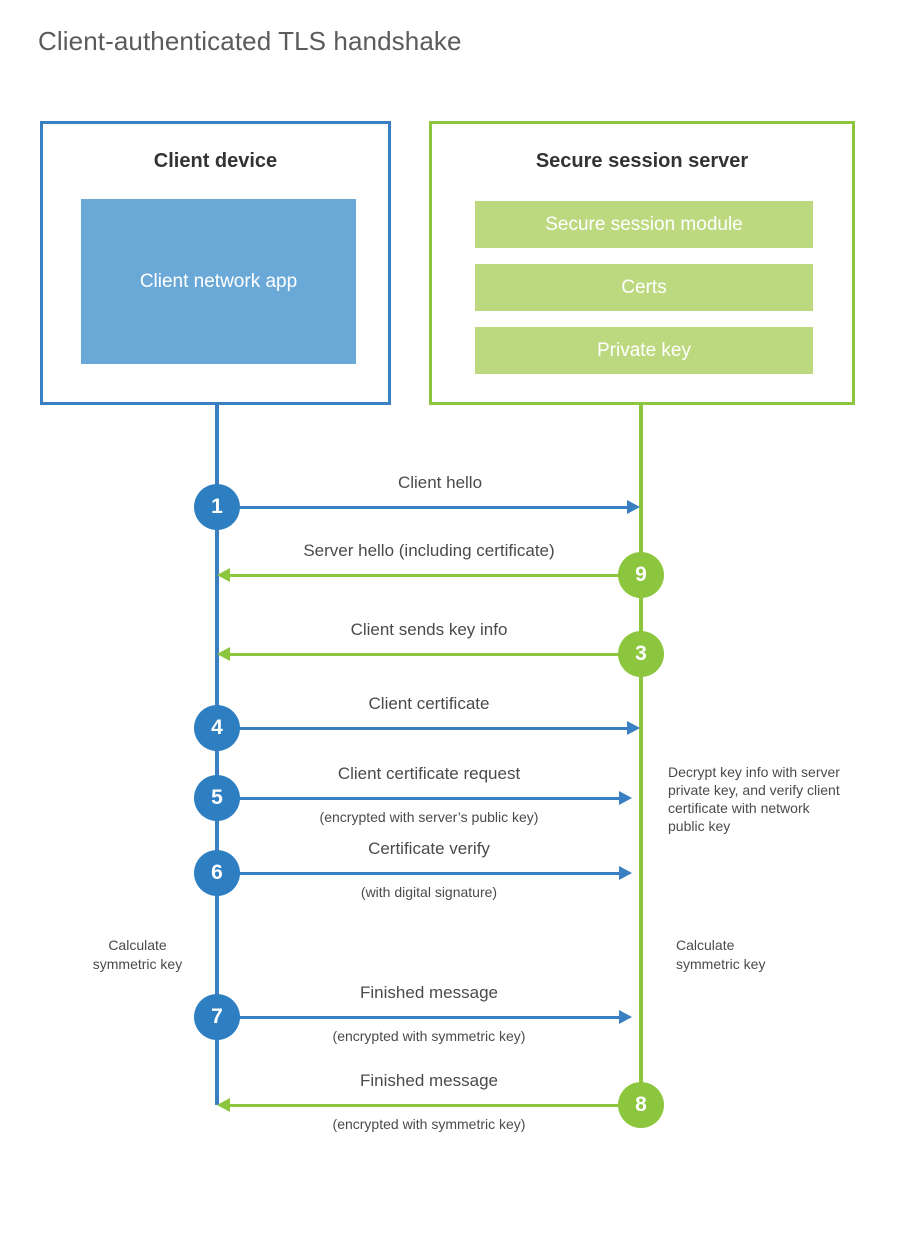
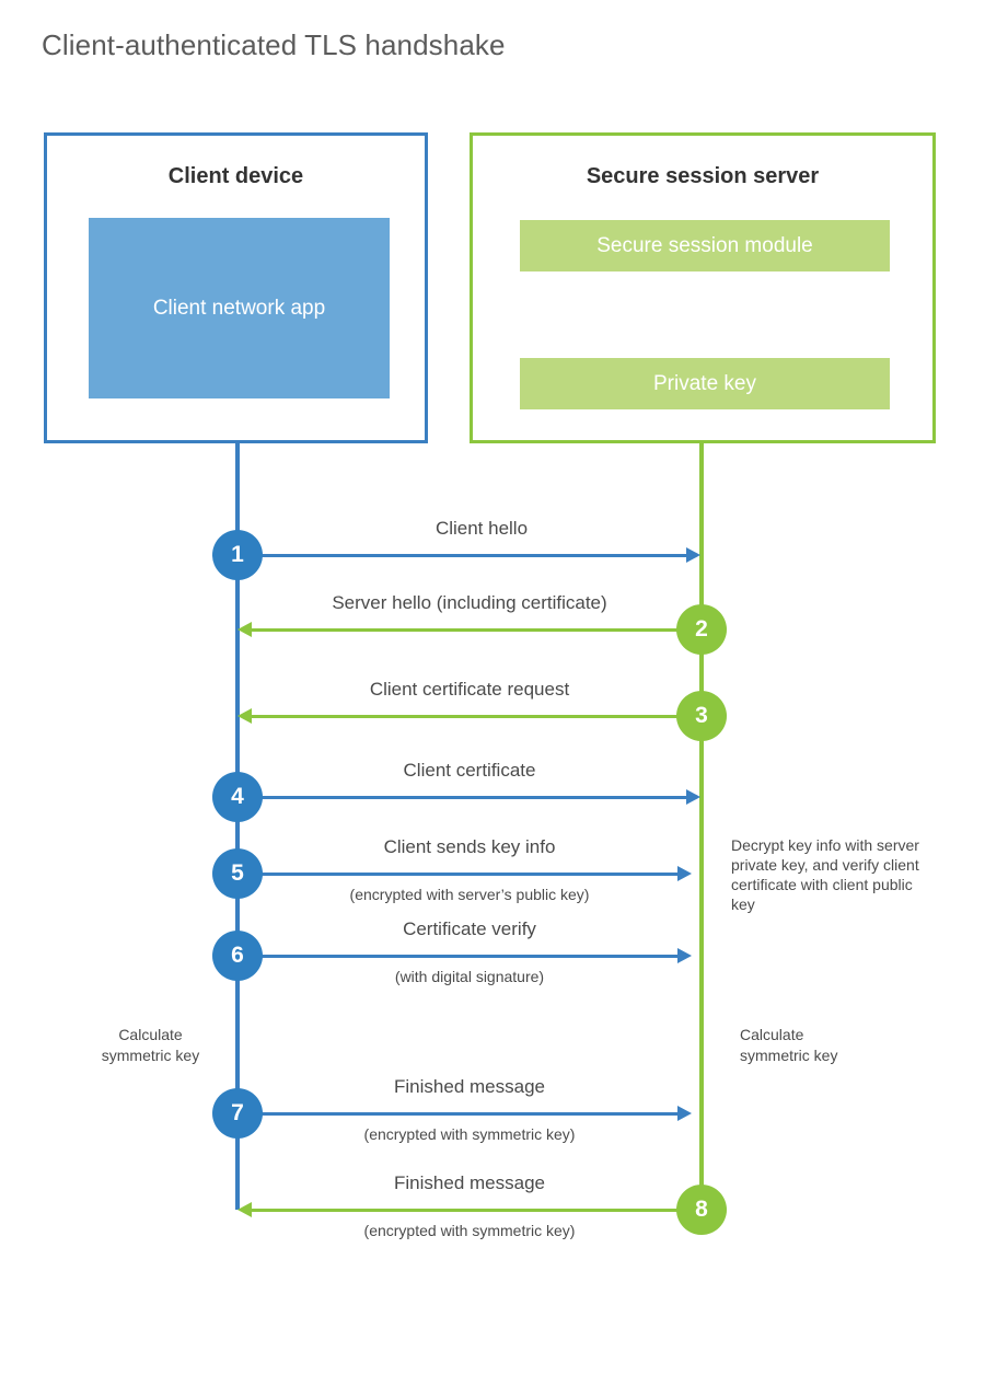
  Client-authenticated TLS handshake
  Client device
  Client network app
  Secure session server
  Secure session module
- Certs
  Private key
  1
  Client hello
- 9
+ 2
  Server hello (including certificate)
  3
- Client sends key info
+ Client certificate request
  4
  Client certificate
  5
- Client certificate request
+ Client sends key info
  (encrypted with server’s public key)
  6
  Certificate verify
  (with digital signature)
  7
  Finished message
  (encrypted with symmetric key)
  8
  Finished message
  (encrypted with symmetric key)
- Decrypt key info with server private key, and verify client certificate with network public key
+ Decrypt key info with server private key, and verify client certificate with client public key
  Calculate
  symmetric key
  Calculate
  symmetric key
